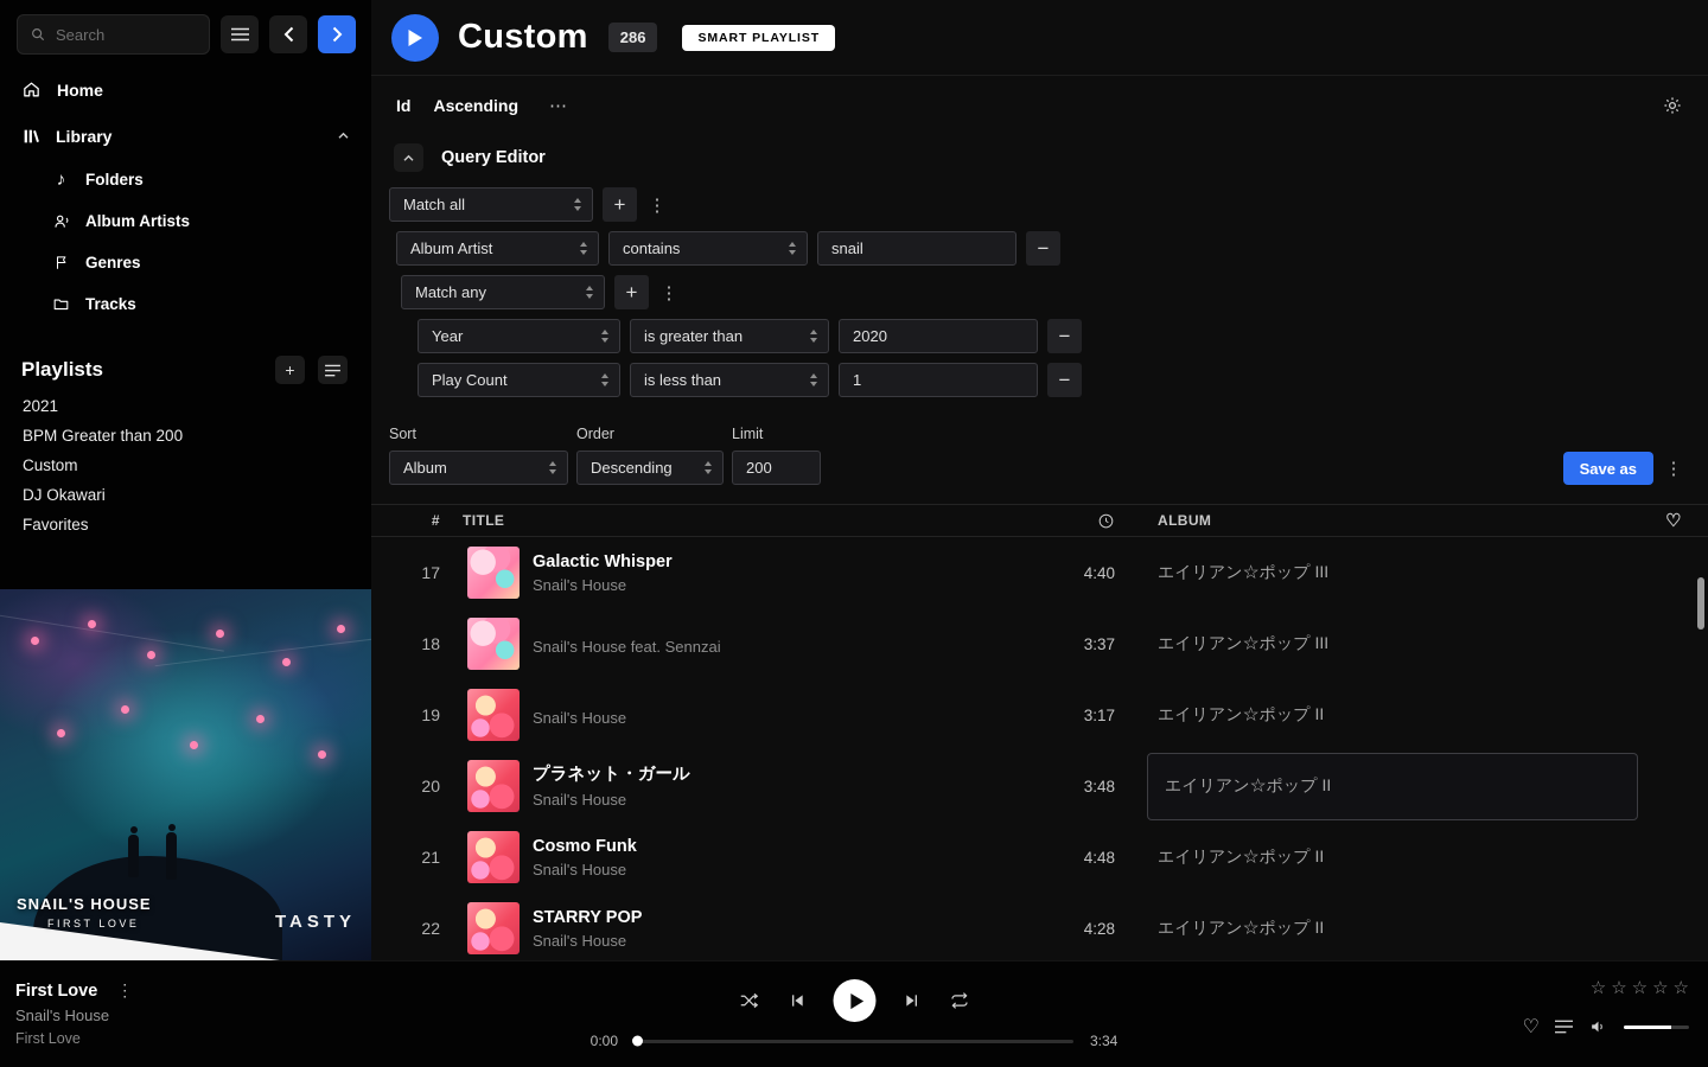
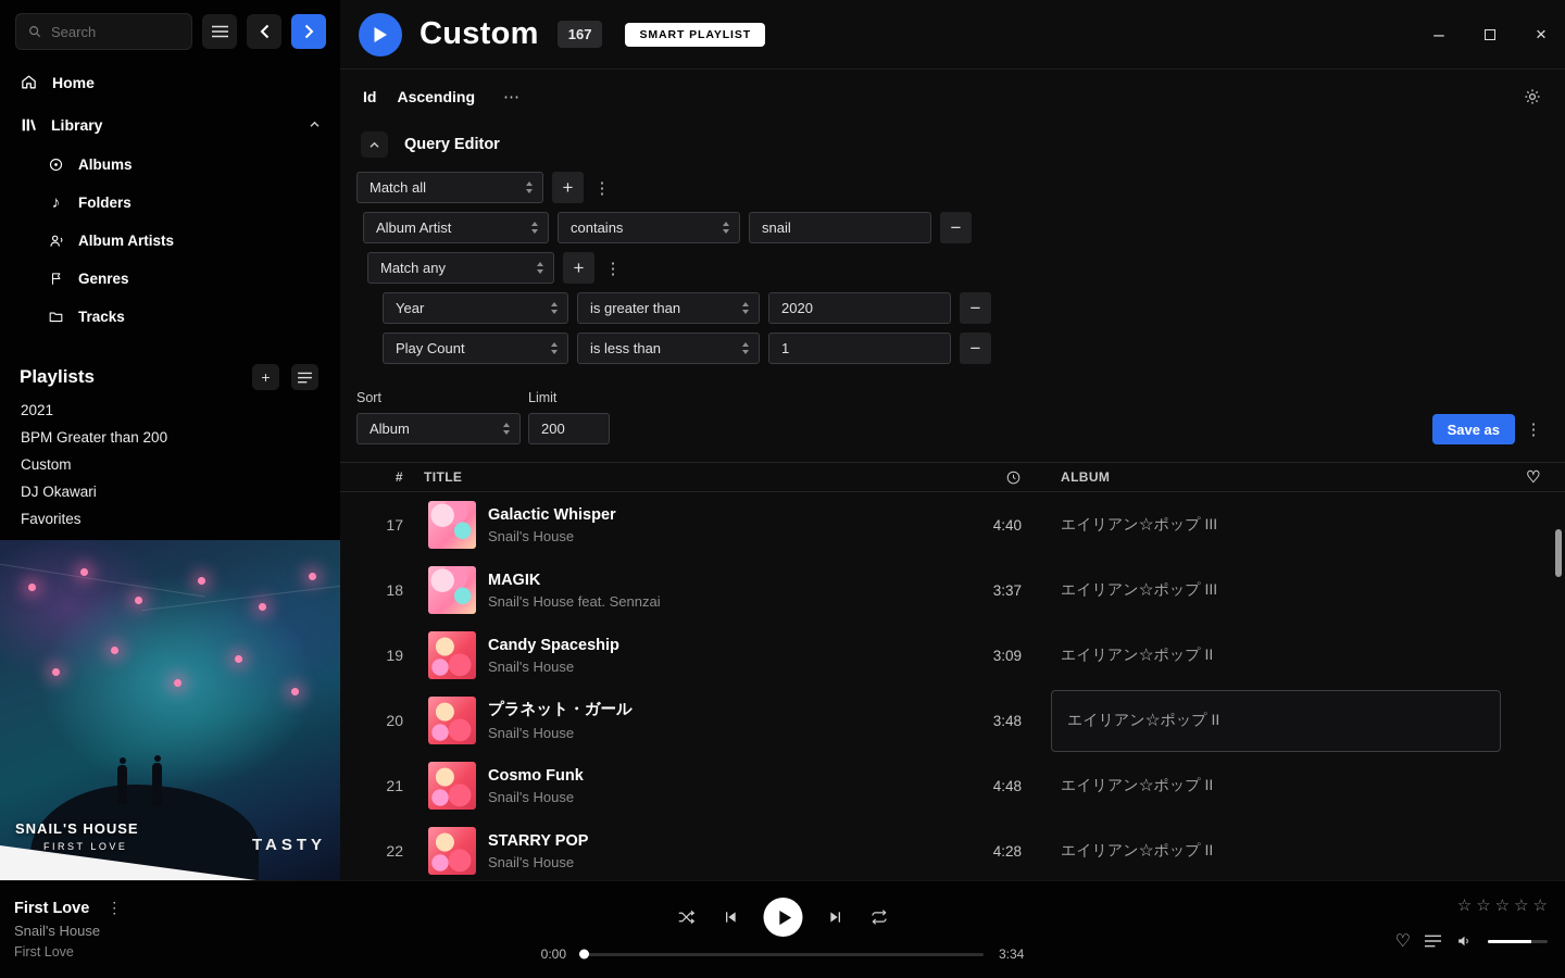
  Search
  Home
  Library
+ Albums
  ♪
  Folders
  Album Artists
  Genres
  Tracks
  Playlists
  +
  2021
  BPM Greater than 200
  Custom
  DJ Okawari
  Favorites
  SNAIL'S HOUSE
  FIRST LOVE
  TASTY
  Custom
- 286
+ 167
  SMART PLAYLIST
+ –
+ ×
  Id
  Ascending
  ⋯
  Query Editor
  Match all
  +
  ⋮
  Album Artist
  contains
  snail
  −
  Match any
  +
  ⋮
  Year
  is greater than
  2020
  −
  Play Count
  is less than
  1
  −
  Sort
  Album
- Order
- Descending
  Limit
  200
  Save as
  ⋮
  #
  TITLE
  ALBUM
  ♡
  17
  Galactic Whisper
  Snail's House
  4:40
  エイリアン☆ポップ III
  18
+ MAGIK
  Snail's House feat. Sennzai
  3:37
  エイリアン☆ポップ III
  19
+ Candy Spaceship
  Snail's House
- 3:17
+ 3:09
  エイリアン☆ポップ II
  20
  プラネット・ガール
  Snail's House
  3:48
  エイリアン☆ポップ II
  21
  Cosmo Funk
  Snail's House
  4:48
  エイリアン☆ポップ II
  22
  STARRY POP
  Snail's House
  4:28
  エイリアン☆ポップ II
  First Love
  ⋮
  Snail's House
  First Love
  0:00
  3:34
  ☆
  ☆
  ☆
  ☆
  ☆
  ♡
